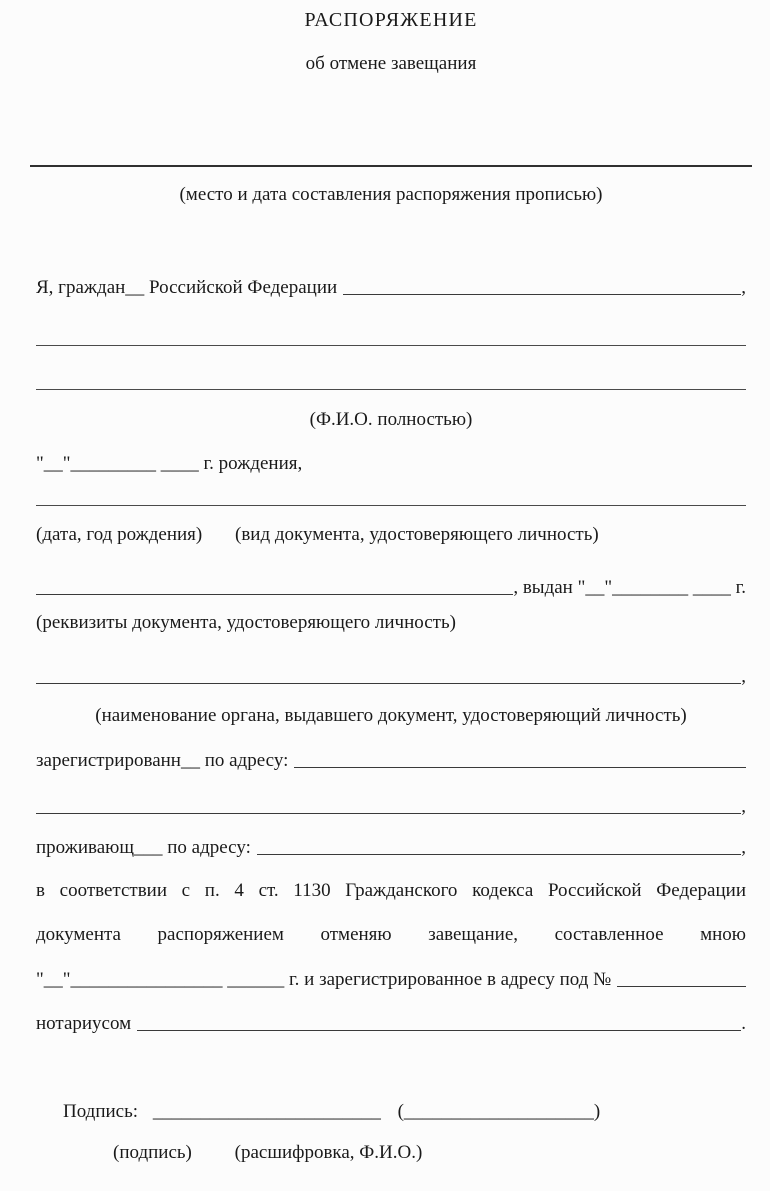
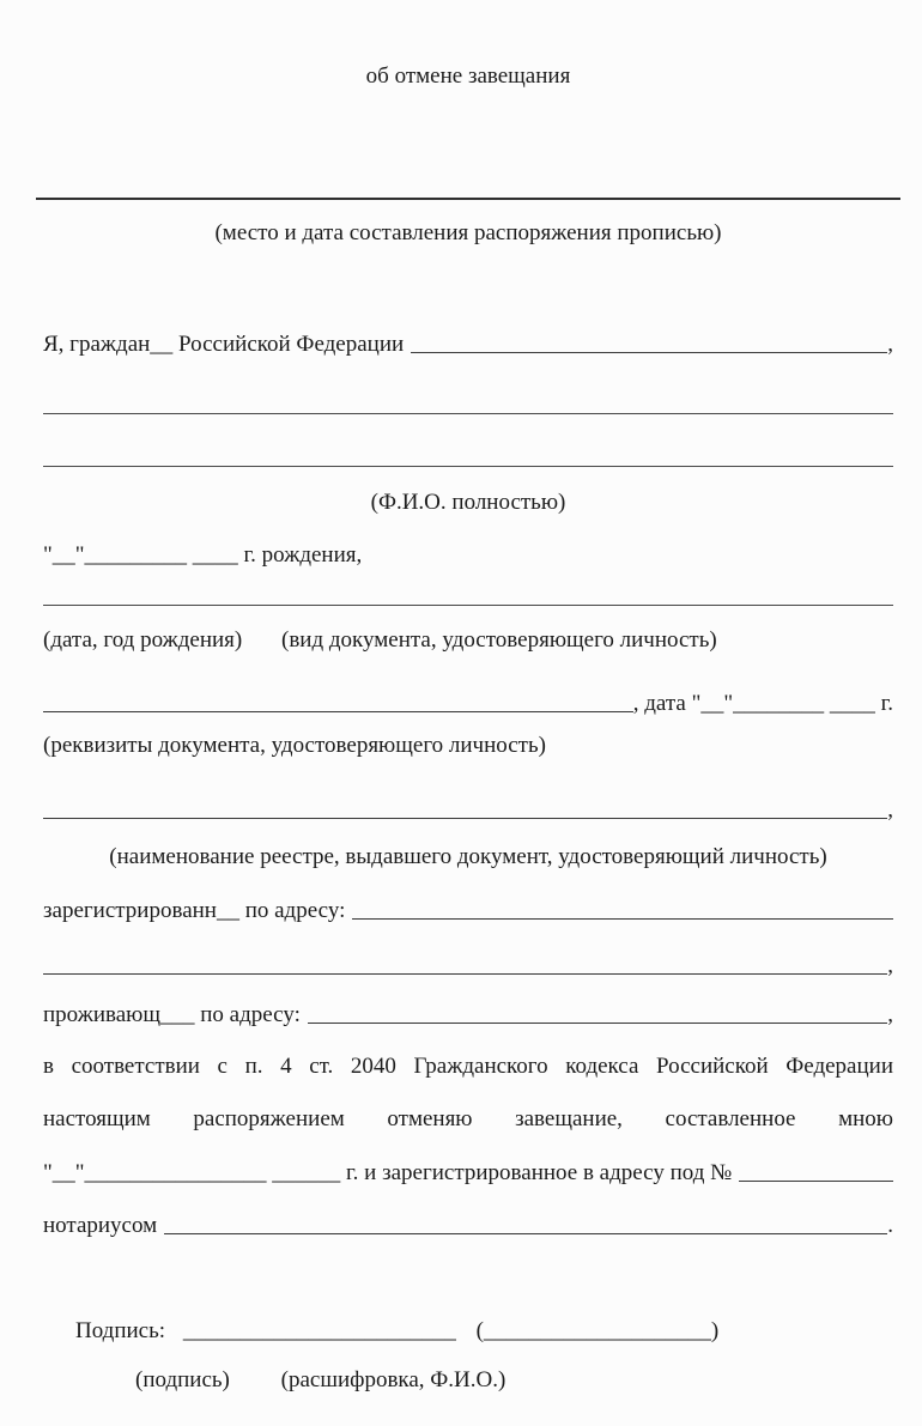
- РАСПОРЯЖЕНИЕ
  об отмене завещания
  (место и дата составления распоряжения прописью)
  Я, граждан__ Российской Федерации
  ,
  (Ф.И.О. полностью)
  "__"_________ ____ г. рождения,
  (дата, год рождения) (вид документа, удостоверяющего личность)
- , выдан "__"________ ____ г.
+ , дата "__"________ ____ г.
  (реквизиты документа, удостоверяющего личность)
  ,
- (наименование органа, выдавшего документ, удостоверяющий личность)
+ (наименование реестре, выдавшего документ, удостоверяющий личность)
  зарегистрированн__ по адресу:
  ,
  проживающ___ по адресу:
  ,
- в соответствии с п. 4 ст. 1130 Гражданского кодекса Российской Федерации
+ в соответствии с п. 4 ст. 2040 Гражданского кодекса Российской Федерации
- документа распоряжением отменяю завещание, составленное мною
+ настоящим распоряжением отменяю завещание, составленное мною
  "__"________________ ______ г. и зарегистрированное в адресу под №
  нотариусом
  .
  Подпись: ________________________ (____________________)
  (подпись) (расшифровка, Ф.И.О.)
